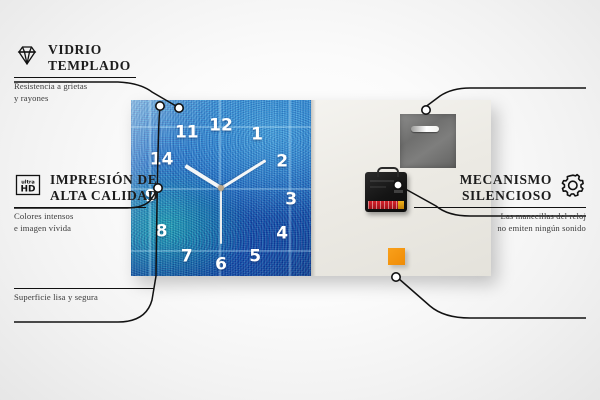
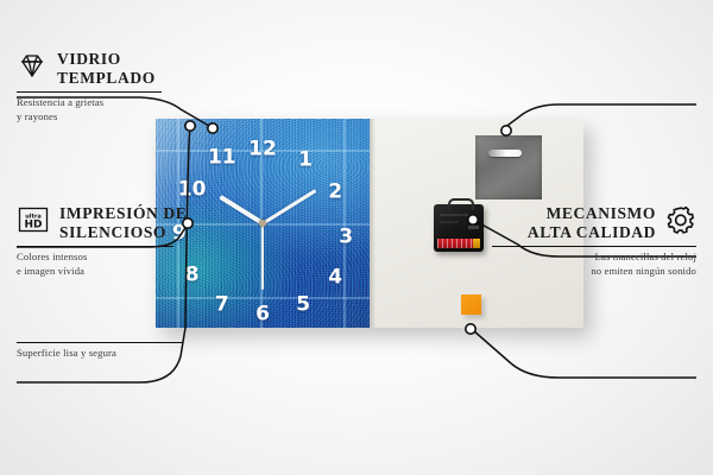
  12
  1
  2
  3
  4
  5
  6
  7
  8
  9
- 14
+ 10
  11
  VIDRIO
  TEMPLADO
  Resistencia a grietas
  y rayones
  HD
  IMPRESIÓN DE
- ALTA CALIDAD
+ SILENCIOSO
  Colores intensos
  e imagen vívida
  Superficie lisa y segura
  MECANISMO
- SILENCIOSO
+ ALTA CALIDAD
  Las manecillas del reloj
  no emiten ningún sonido
